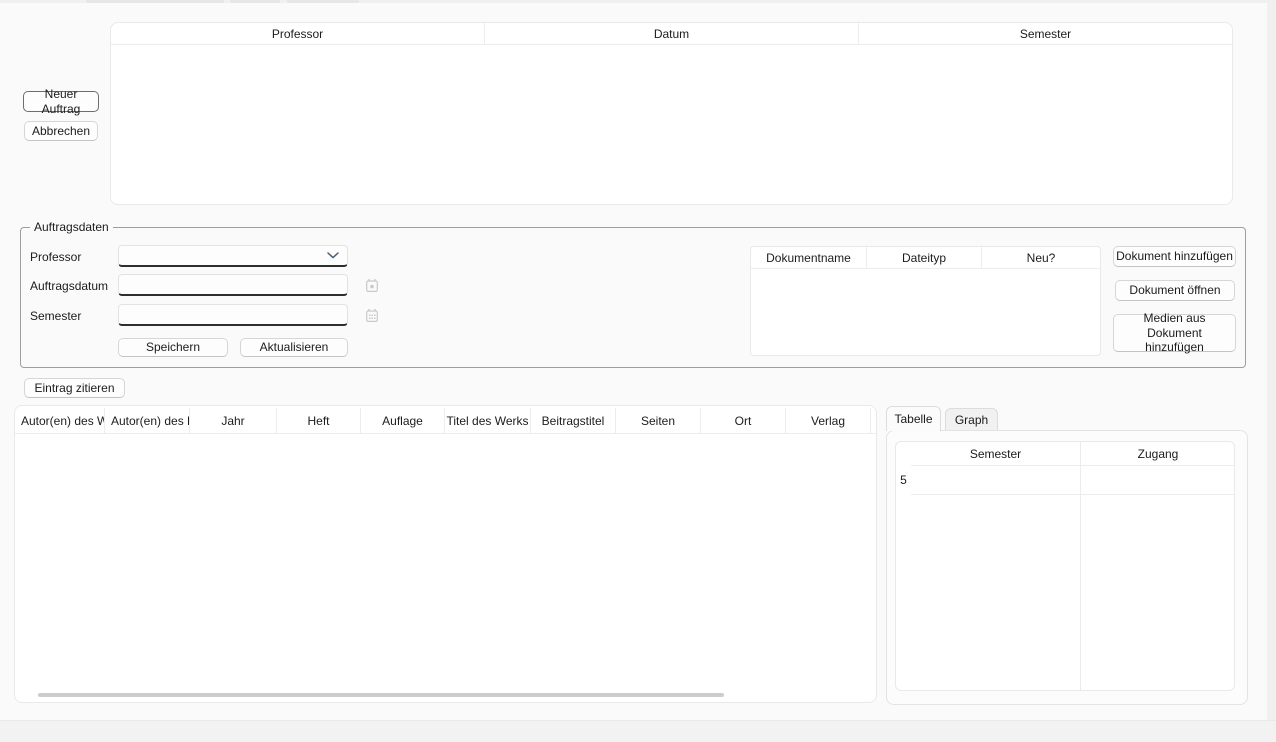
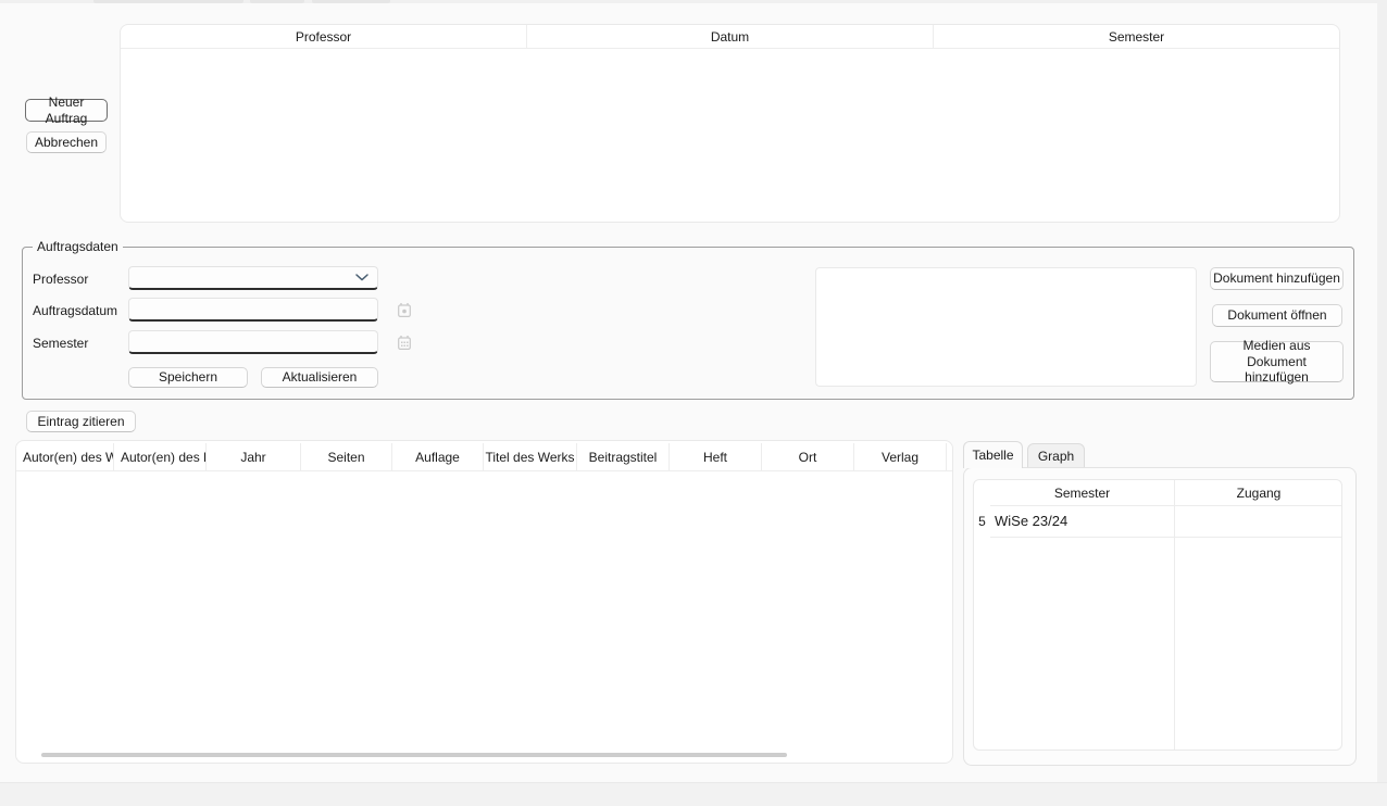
  Professor
  Datum
  Semester
  Neuer Auftrag
  Abbrechen
  Auftragsdaten
  Professor
  Auftragsdatum
  Semester
  Speichern
  Aktualisieren
- Dokumentname
- Dateityp
- Neu?
  Dokument hinzufügen
  Dokument öffnen
  Medien aus Dokument hinzufügen
  Eintrag zitieren
  Autor(en) des W
  Jahr
- Heft
+ Seiten
  Auflage
  Titel des Werks
  Beitragstitel
- Seiten
+ Heft
  Ort
  Verlag
  Tabelle
  Graph
  Semester
  Zugang
  5
+ WiSe 23/24
